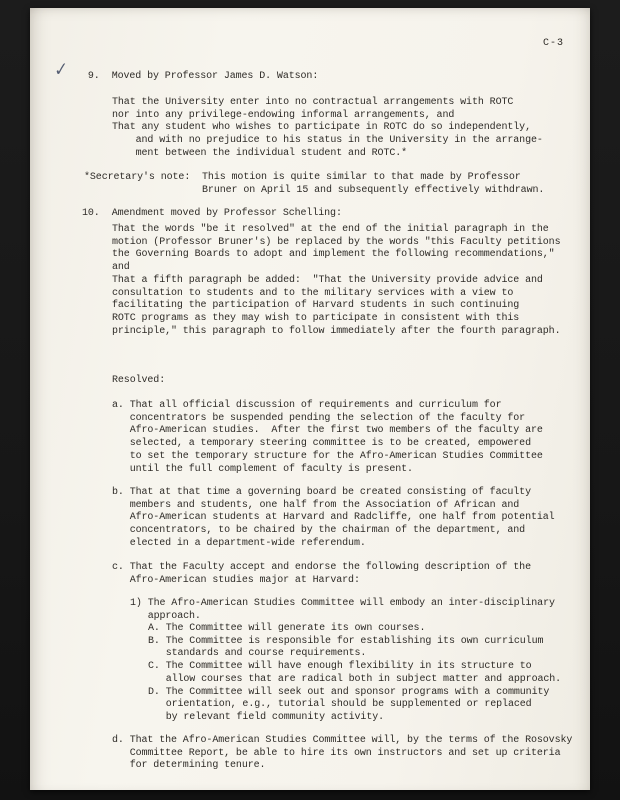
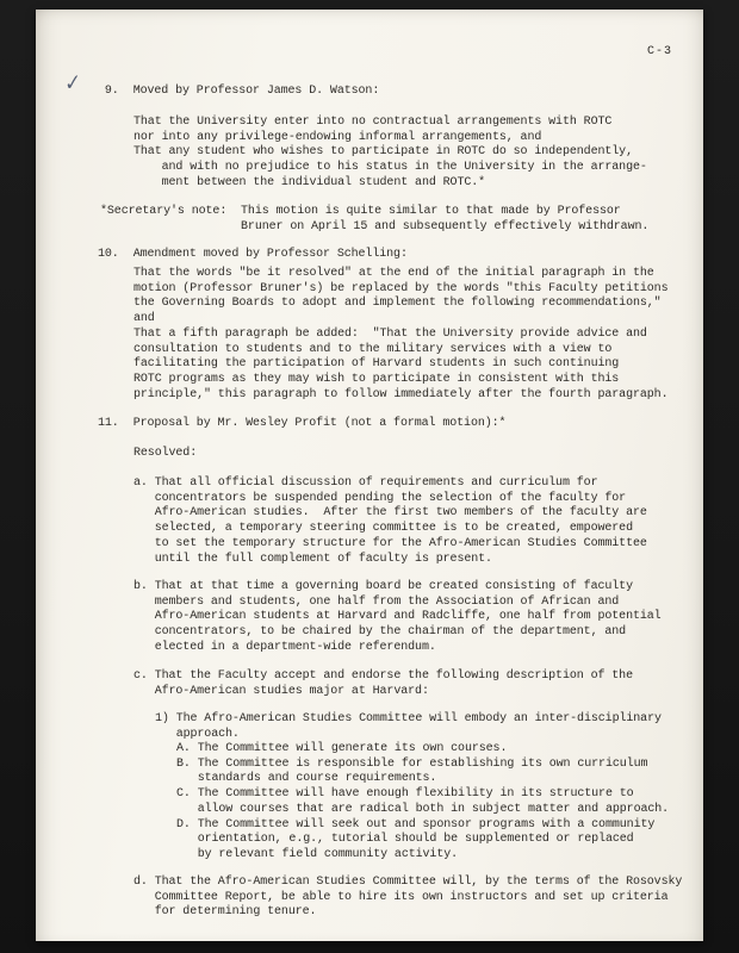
  C-3
  9. Moved by Professor James D. Watson:
  That the University enter into no contractual arrangements with ROTC
  nor into any privilege-endowing informal arrangements, and
  That any student who wishes to participate in ROTC do so independently,
  and with no prejudice to his status in the University in the arrange-
  ment between the individual student and ROTC.*
  *Secretary's note: This motion is quite similar to that made by Professor
  Bruner on April 15 and subsequently effectively withdrawn.
  10. Amendment moved by Professor Schelling:
  That the words "be it resolved" at the end of the initial paragraph in the
  motion (Professor Bruner's) be replaced by the words "this Faculty petitions
  the Governing Boards to adopt and implement the following recommendations,"
  and
  That a fifth paragraph be added: "That the University provide advice and
  consultation to students and to the military services with a view to
  facilitating the participation of Harvard students in such continuing
  ROTC programs as they may wish to participate in consistent with this
  principle," this paragraph to follow immediately after the fourth paragraph.
+ 11. Proposal by Mr. Wesley Profit (not a formal motion):*
  Resolved:
  a. That all official discussion of requirements and curriculum for
  concentrators be suspended pending the selection of the faculty for
  Afro-American studies. After the first two members of the faculty are
  selected, a temporary steering committee is to be created, empowered
  to set the temporary structure for the Afro-American Studies Committee
  until the full complement of faculty is present.
  b. That at that time a governing board be created consisting of faculty
  members and students, one half from the Association of African and
  Afro-American students at Harvard and Radcliffe, one half from potential
  concentrators, to be chaired by the chairman of the department, and
  elected in a department-wide referendum.
  c. That the Faculty accept and endorse the following description of the
  Afro-American studies major at Harvard:
  1) The Afro-American Studies Committee will embody an inter-disciplinary
  approach.
  A. The Committee will generate its own courses.
  B. The Committee is responsible for establishing its own curriculum
  standards and course requirements.
  C. The Committee will have enough flexibility in its structure to
  allow courses that are radical both in subject matter and approach.
  D. The Committee will seek out and sponsor programs with a community
  orientation, e.g., tutorial should be supplemented or replaced
  by relevant field community activity.
  d. That the Afro-American Studies Committee will, by the terms of the Rosovsky
  Committee Report, be able to hire its own instructors and set up criteria
  for determining tenure.
